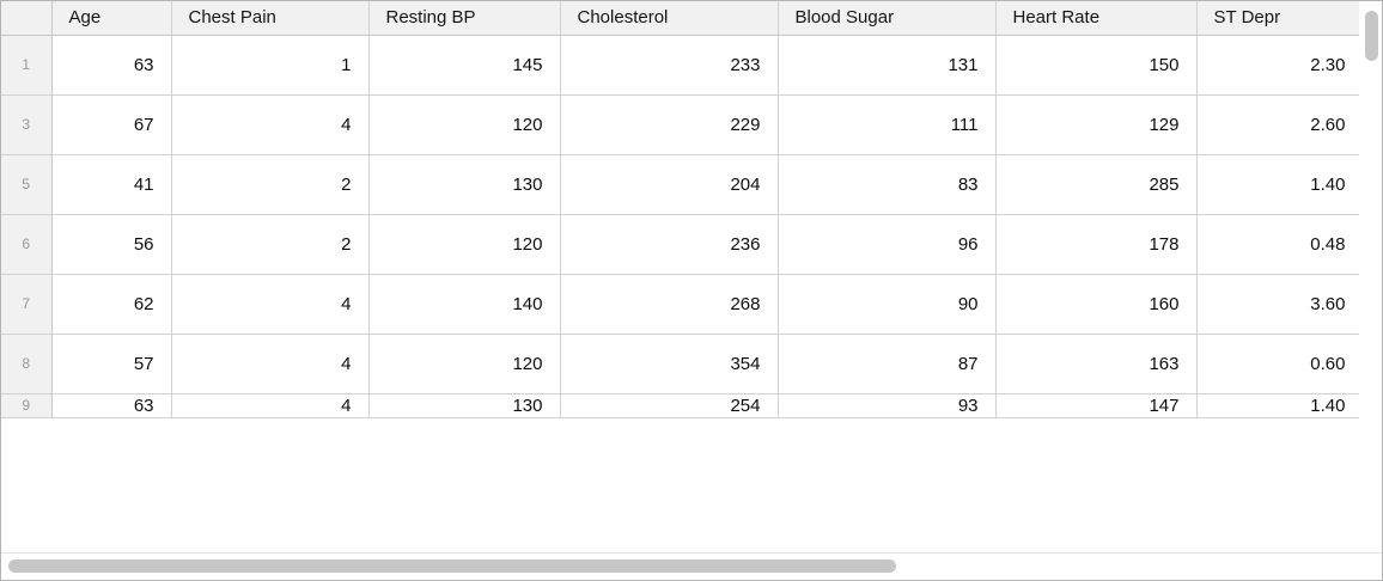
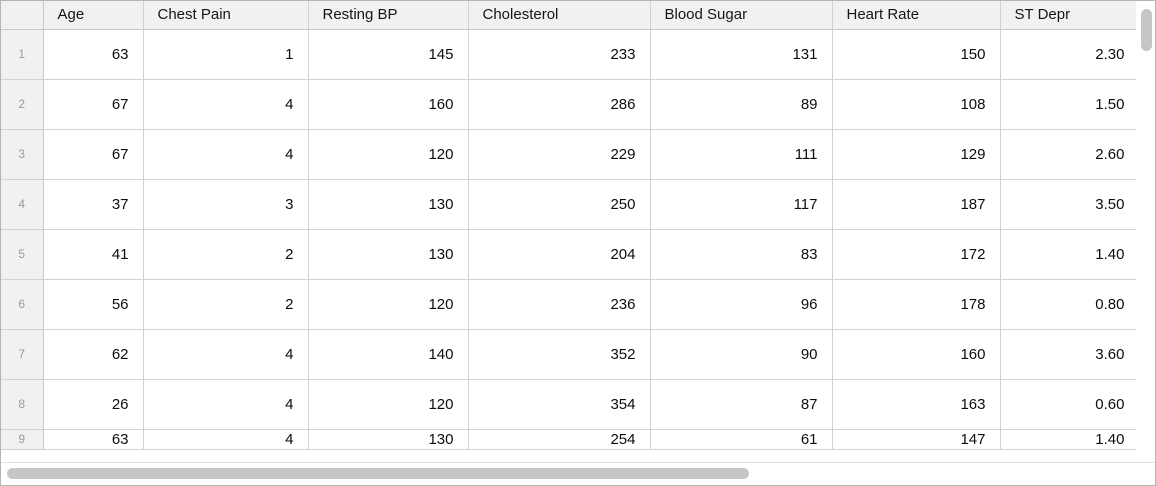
  	Age	Chest Pain	Resting BP	Cholesterol	Blood Sugar	Heart Rate	ST Depr
  1	63	1	145	233	131	150	2.30
+ 2	67	4	160	286	89	108	1.50
  3	67	4	120	229	111	129	2.60
+ 4	37	3	130	250	117	187	3.50
- 5	41	2	130	204	83	285	1.40
+ 5	41	2	130	204	83	172	1.40
- 6	56	2	120	236	96	178	0.48
+ 6	56	2	120	236	96	178	0.80
- 7	62	4	140	268	90	160	3.60
+ 7	62	4	140	352	90	160	3.60
- 8	57	4	120	354	87	163	0.60
+ 8	26	4	120	354	87	163	0.60
- 9	63	4	130	254	93	147	1.40
+ 9	63	4	130	254	61	147	1.40
